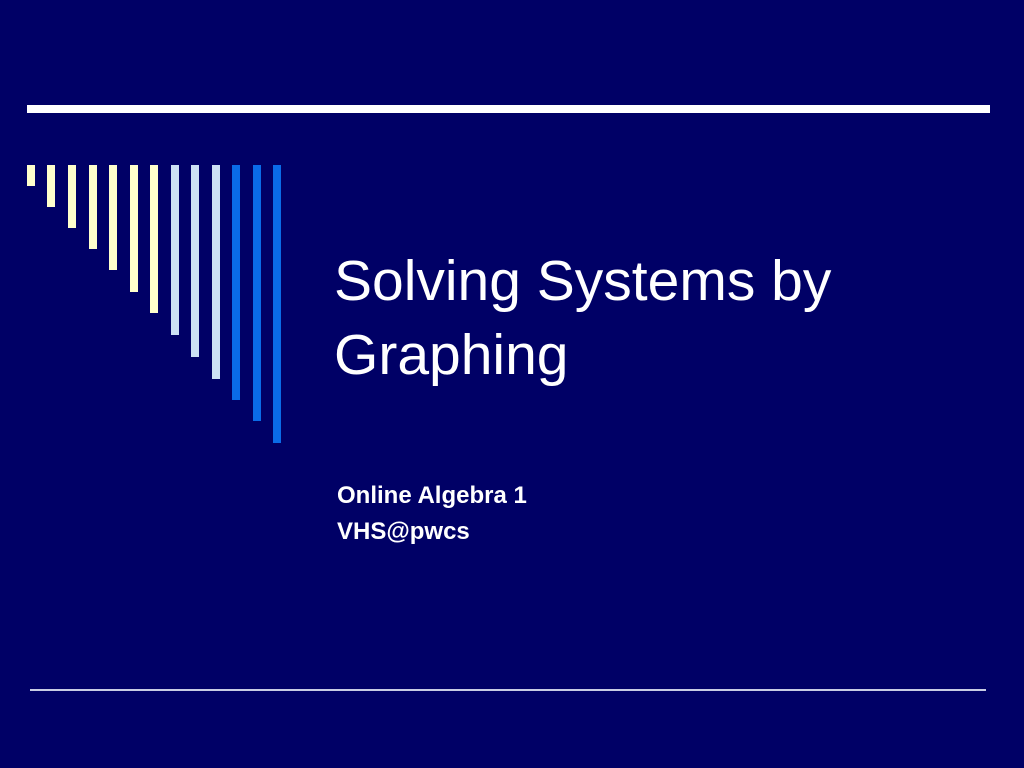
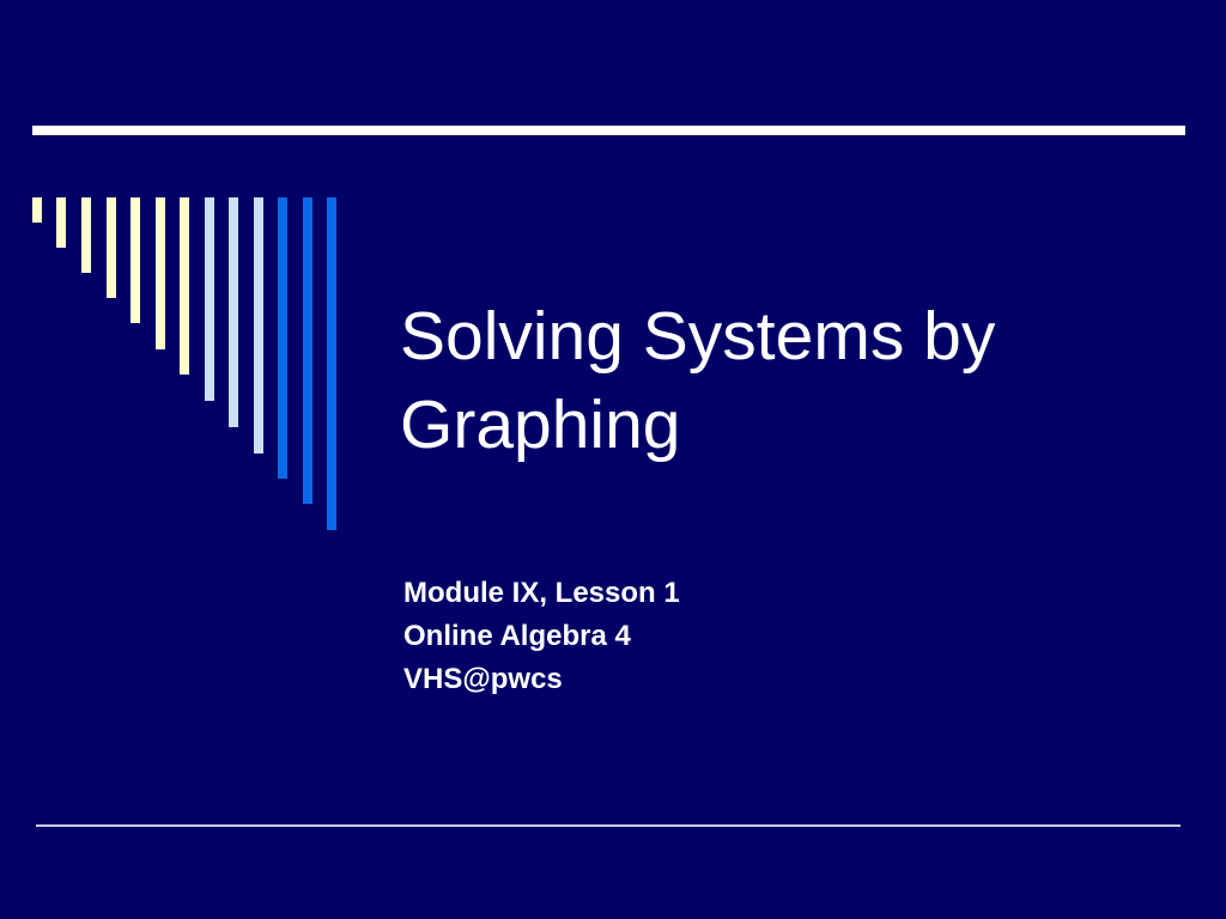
  Solving Systems by Graphing
+ Module IX, Lesson 1
- Online Algebra 1
+ Online Algebra 4
  VHS@pwcs
